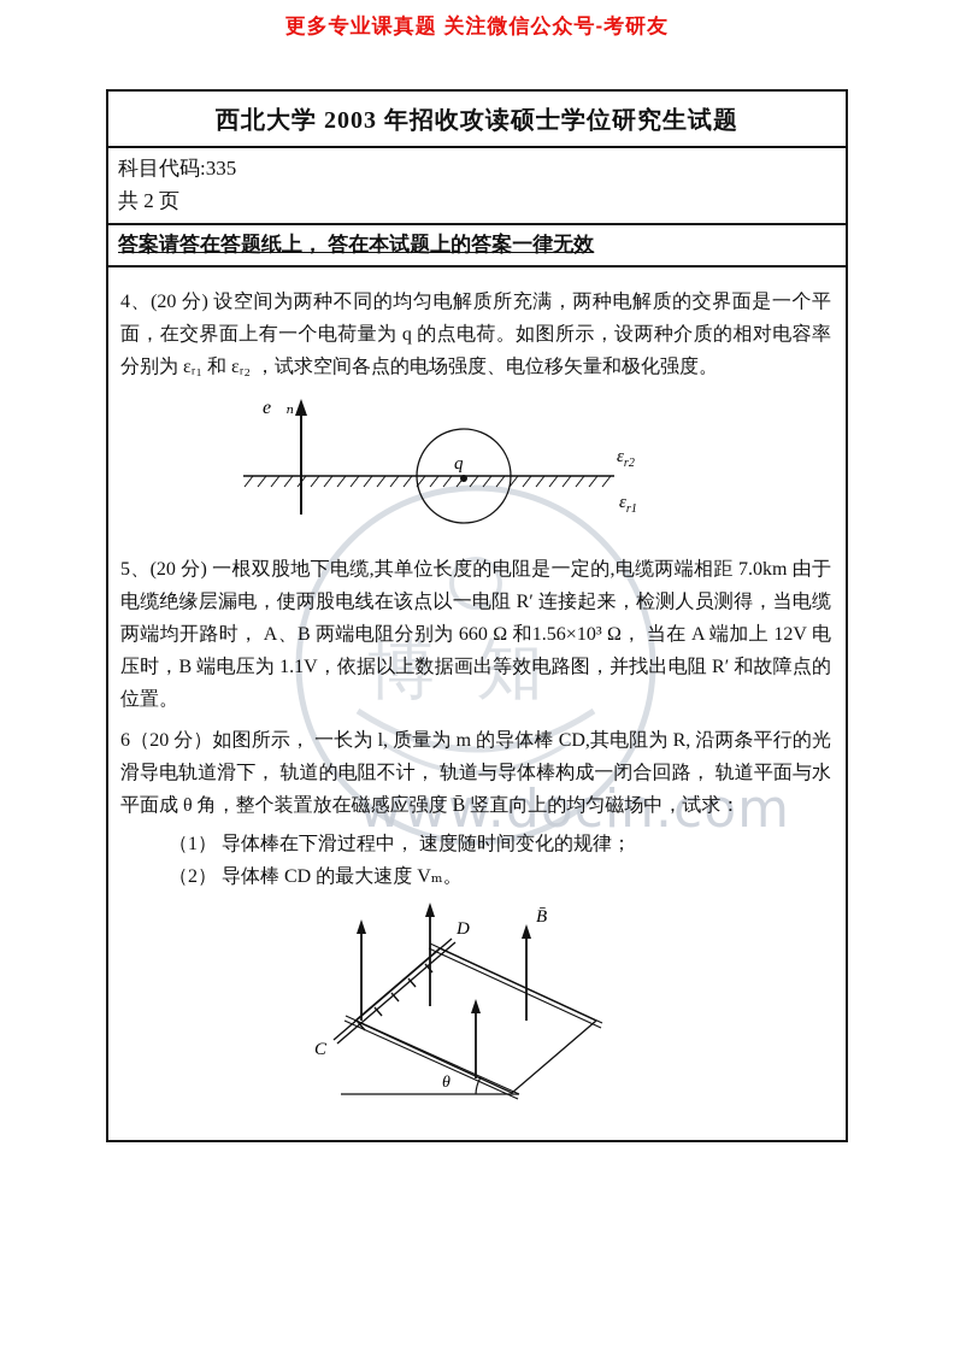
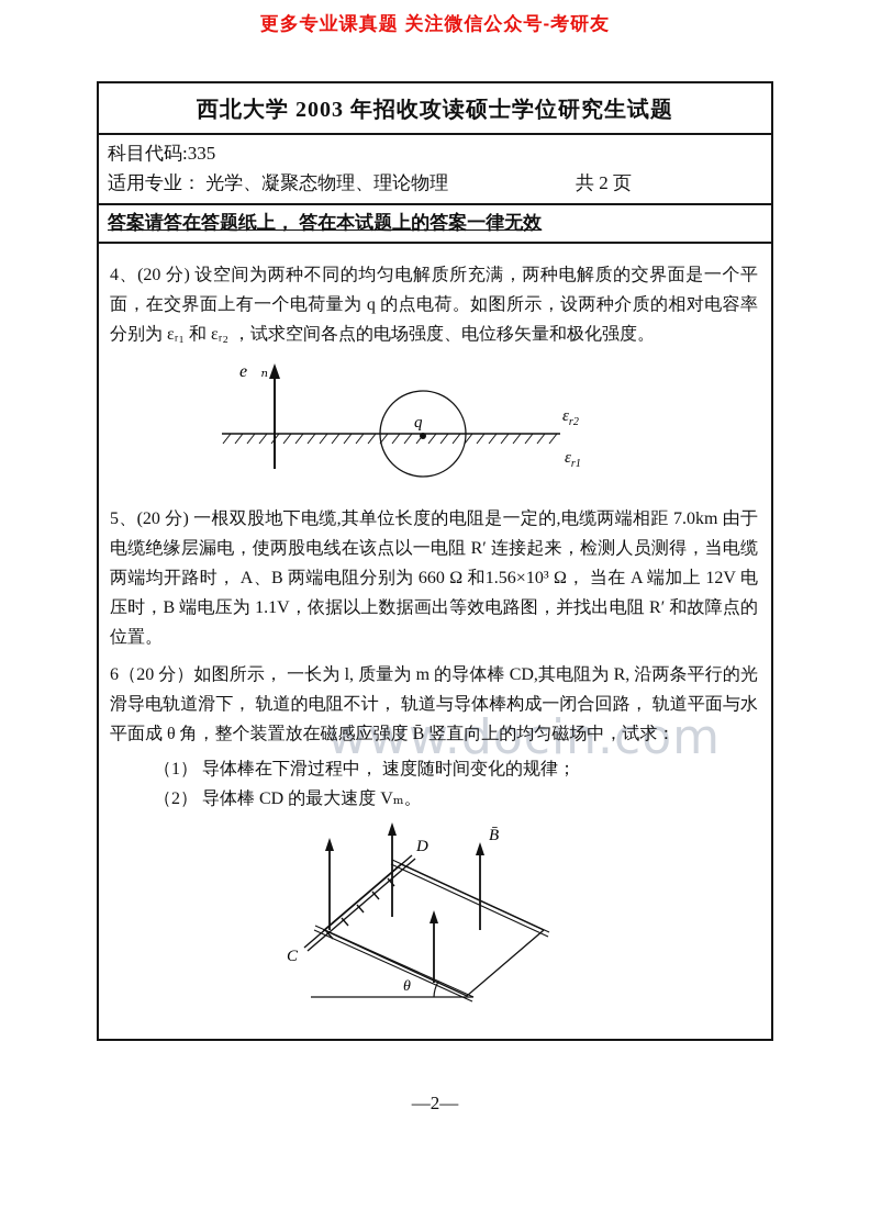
  更多专业课真题 关注微信公众号-考研友
- 博知
  www.docin.com
  西北大学 2003 年招收攻读硕士学位研究生试题
  科目代码:335
+ 适用专业： 光学、凝聚态物理、理论物理
  共 2 页
  答案请答在答题纸上， 答在本试题上的答案一律无效
  4、(20 分) 设空间为两种不同的均匀电解质所充满，两种电解质的交界面是一个平面，在交界面上有一个电荷量为 q 的点电荷。如图所示，设两种介质的相对电容率分别为 εᵣ₁ 和 εᵣ₂ ，试求空间各点的电场强度、电位移矢量和极化强度。
  e⃗ₙ
  q
  εr2
  εr1
  5、(20 分) 一根双股地下电缆,其单位长度的电阻是一定的,电缆两端相距 7.0km 由于电缆绝缘层漏电，使两股电线在该点以一电阻 R′ 连接起来，检测人员测得，当电缆两端均开路时， A、B 两端电阻分别为 660 Ω 和1.56×10³ Ω， 当在 A 端加上 12V 电压时，B 端电压为 1.1V，依据以上数据画出等效电路图，并找出电阻 R′ 和故障点的位置。
  6（20 分）如图所示， 一长为 l, 质量为 m 的导体棒 CD,其电阻为 R, 沿两条平行的光滑导电轨道滑下， 轨道的电阻不计， 轨道与导体棒构成一闭合回路， 轨道平面与水平面成 θ 角，整个装置放在磁感应强度 B̄ 竖直向上的均匀磁场中，试求：
  （1） 导体棒在下滑过程中， 速度随时间变化的规律；
  （2） 导体棒 CD 的最大速度 Vₘ。
  D
  C
  θ
  B̄
+ —2—
